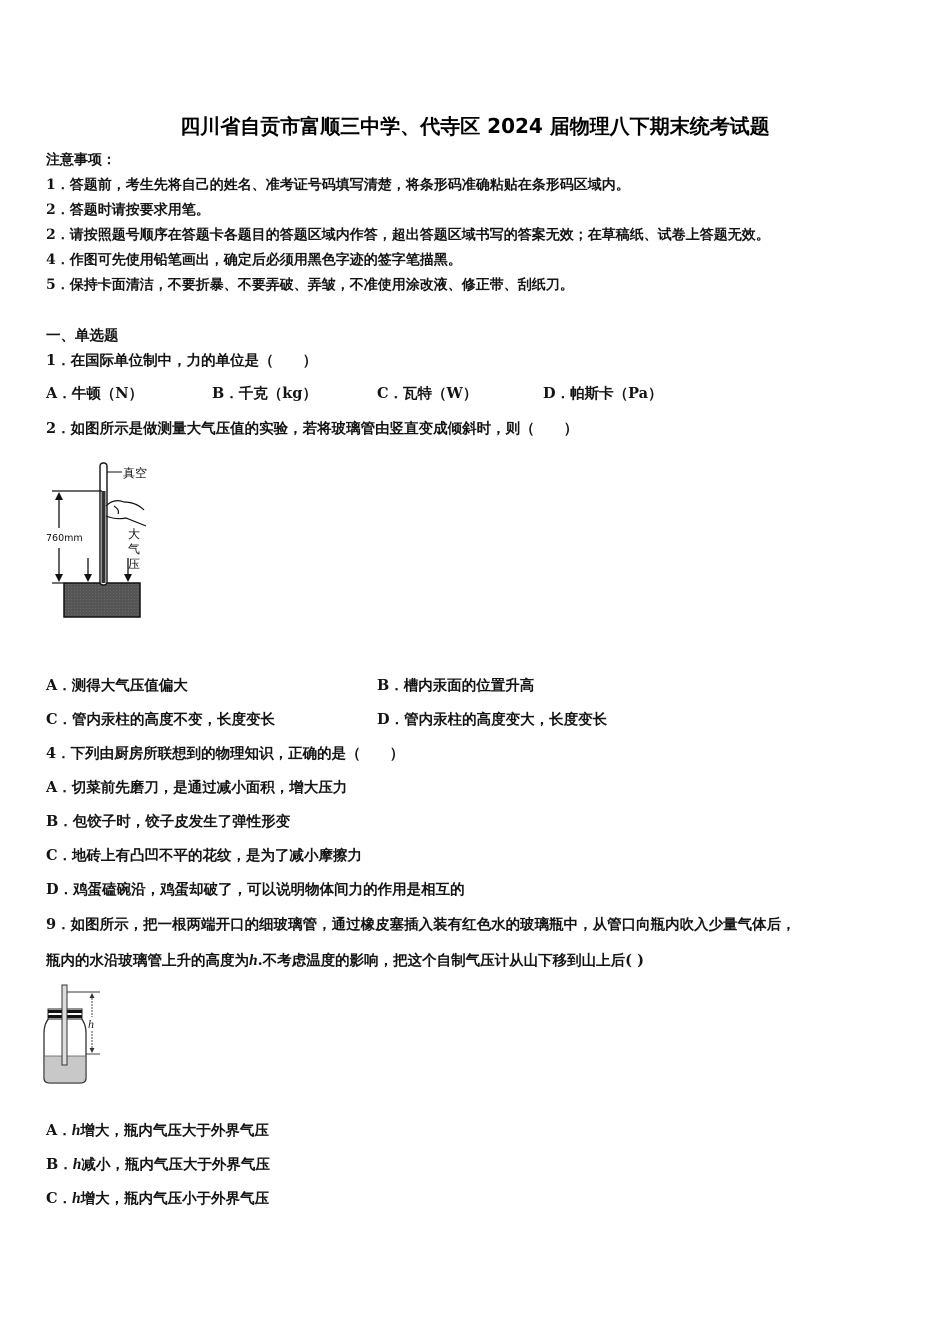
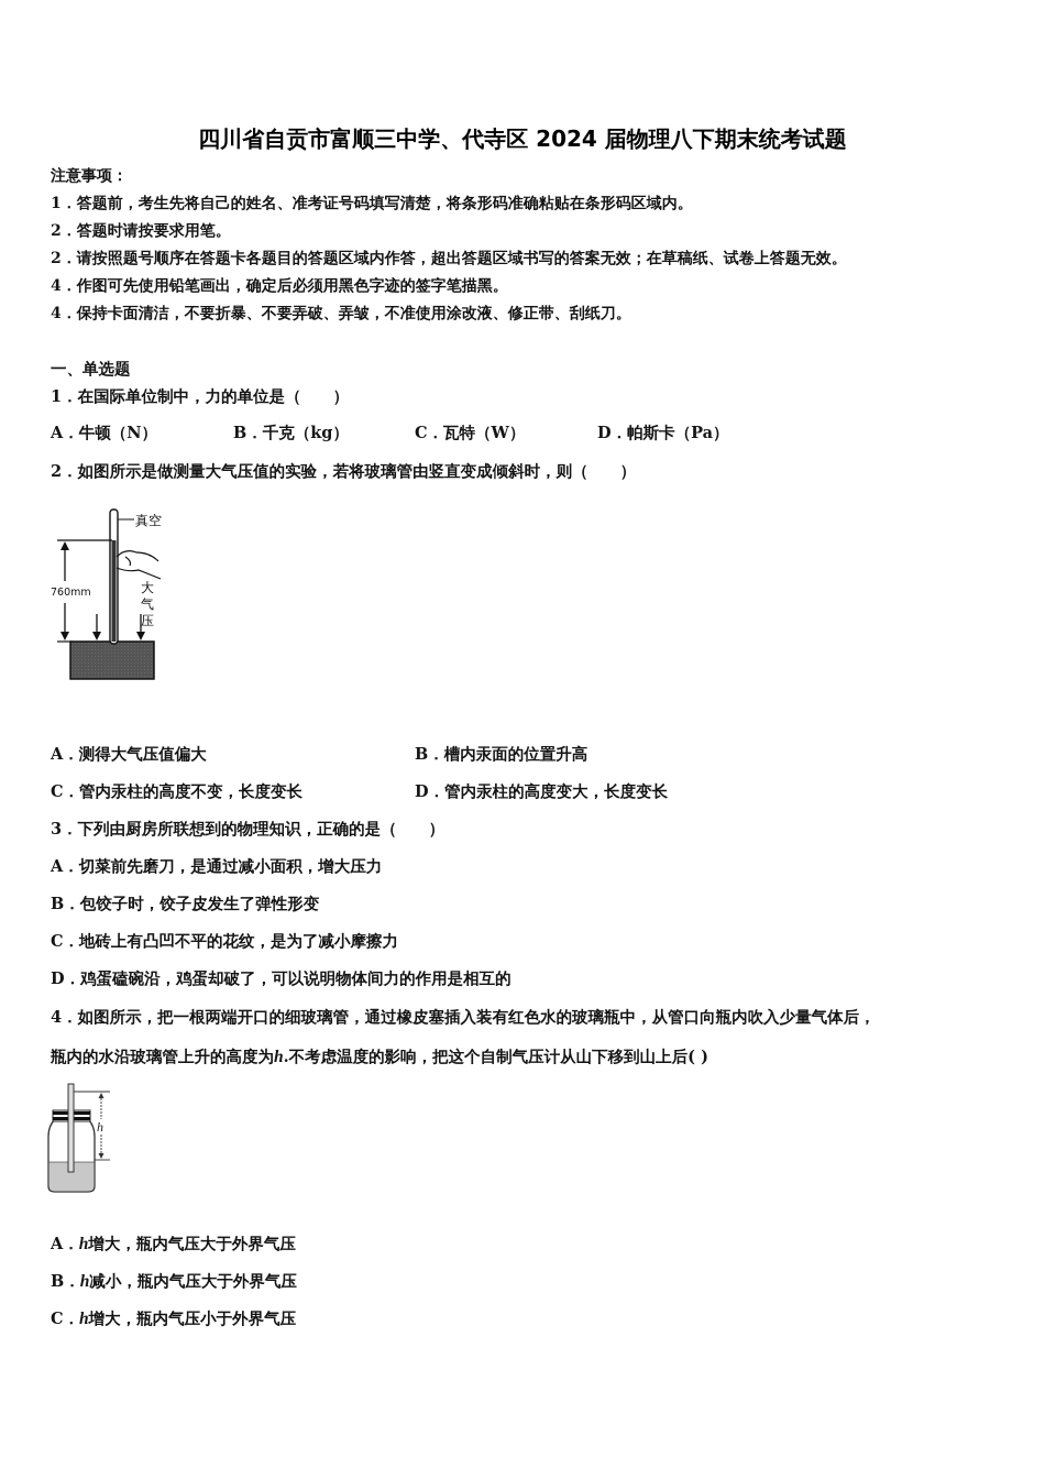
  四川省自贡市富顺三中学、代寺区 2024 届物理八下期末统考试题
  注意事项：
  1．答题前，考生先将自己的姓名、准考证号码填写清楚，将条形码准确粘贴在条形码区域内。
  2．答题时请按要求用笔。
  2．请按照题号顺序在答题卡各题目的答题区域内作答，超出答题区域书写的答案无效；在草稿纸、试卷上答题无效。
  4．作图可先使用铅笔画出，确定后必须用黑色字迹的签字笔描黑。
- 5．保持卡面清洁，不要折暴、不要弄破、弄皱，不准使用涂改液、修正带、刮纸刀。
+ 4．保持卡面清洁，不要折暴、不要弄破、弄皱，不准使用涂改液、修正带、刮纸刀。
  一、单选题
  1．在国际单位制中，力的单位是（ ）
  A．牛顿（N）
  B．千克（kg）
  C．瓦特（W）
  D．帕斯卡（Pa）
  2．如图所示是做测量大气压值的实验，若将玻璃管由竖直变成倾斜时，则（ ）
  真空
  760mm
  大
  气
  压
  A．测得大气压值偏大
  B．槽内汞面的位置升高
  C．管内汞柱的高度不变，长度变长
  D．管内汞柱的高度变大，长度变长
- 4．下列由厨房所联想到的物理知识，正确的是（ ）
+ 3．下列由厨房所联想到的物理知识，正确的是（ ）
  A．切菜前先磨刀，是通过减小面积，增大压力
  B．包饺子时，饺子皮发生了弹性形变
  C．地砖上有凸凹不平的花纹，是为了减小摩擦力
  D．鸡蛋磕碗沿，鸡蛋却破了，可以说明物体间力的作用是相互的
- 9．如图所示，把一根两端开口的细玻璃管，通过橡皮塞插入装有红色水的玻璃瓶中，从管口向瓶内吹入少量气体后，
+ 4．如图所示，把一根两端开口的细玻璃管，通过橡皮塞插入装有红色水的玻璃瓶中，从管口向瓶内吹入少量气体后，
  瓶内的水沿玻璃管上升的高度为h.不考虑温度的影响，把这个自制气压计从山下移到山上后( )
  h
  A．h增大，瓶内气压大于外界气压
  B．h减小，瓶内气压大于外界气压
  C．h增大，瓶内气压小于外界气压
